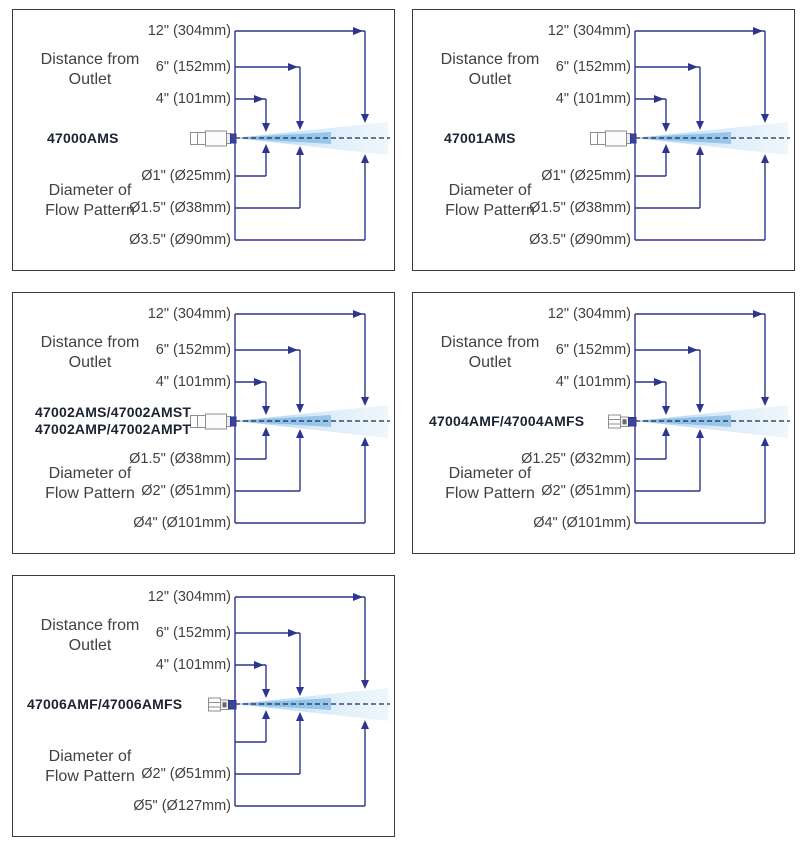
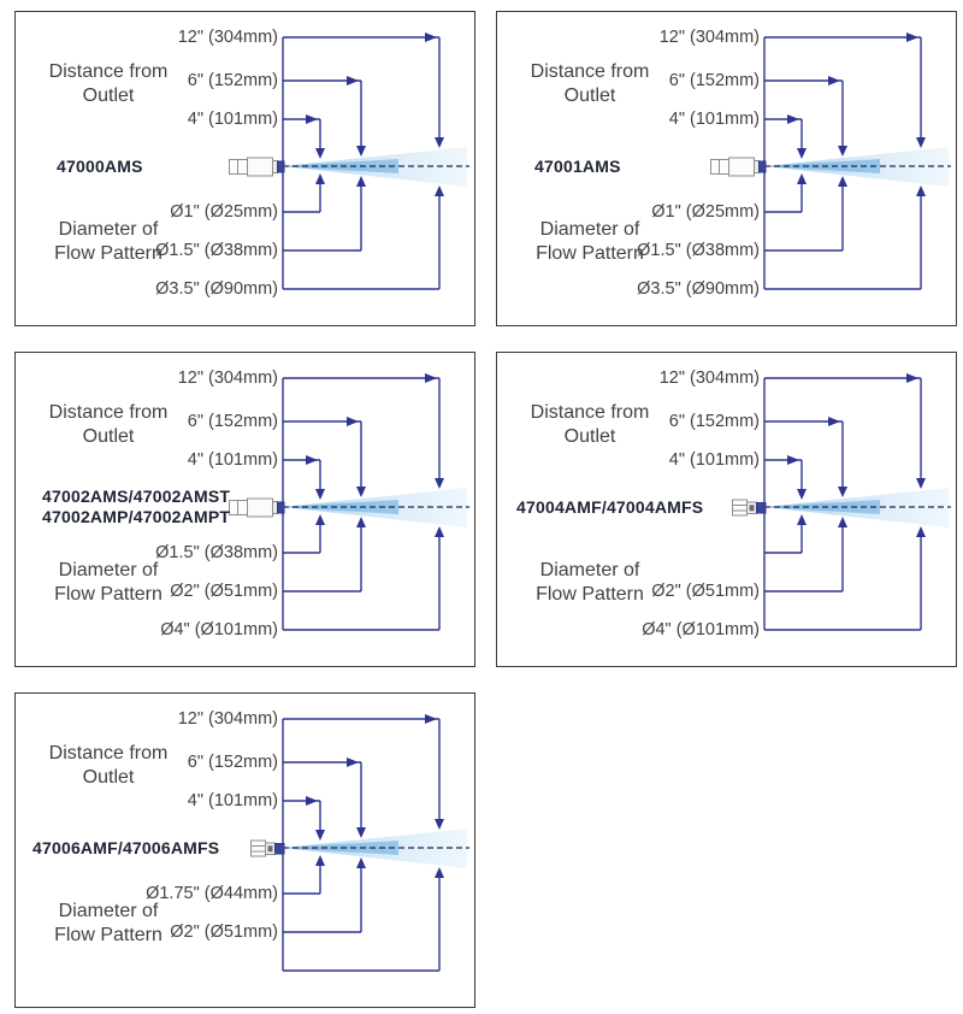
  Distance from
  Outlet
  47000AMS
  Diameter of
  Flow Pattern
  12" (304mm)
  6" (152mm)
  4" (101mm)
  Ø1" (Ø25mm)
  Ø1.5" (Ø38mm)
  Ø3.5" (Ø90mm)
  Distance from
  Outlet
  47001AMS
  Diameter of
  Flow Pattern
  12" (304mm)
  6" (152mm)
  4" (101mm)
  Ø1" (Ø25mm)
  Ø1.5" (Ø38mm)
  Ø3.5" (Ø90mm)
  Distance from
  Outlet
  47002AMS/47002AMST
  47002AMP/47002AMPT
  Diameter of
  Flow Pattern
  12" (304mm)
  6" (152mm)
  4" (101mm)
  Ø1.5" (Ø38mm)
  Ø2" (Ø51mm)
  Ø4" (Ø101mm)
  Distance from
  Outlet
  47004AMF/47004AMFS
  Diameter of
  Flow Pattern
  12" (304mm)
  6" (152mm)
  4" (101mm)
- Ø1.25" (Ø32mm)
  Ø2" (Ø51mm)
  Ø4" (Ø101mm)
  Distance from
  Outlet
  47006AMF/47006AMFS
  Diameter of
  Flow Pattern
  12" (304mm)
  6" (152mm)
  4" (101mm)
+ Ø1.75" (Ø44mm)
  Ø2" (Ø51mm)
- Ø5" (Ø127mm)
